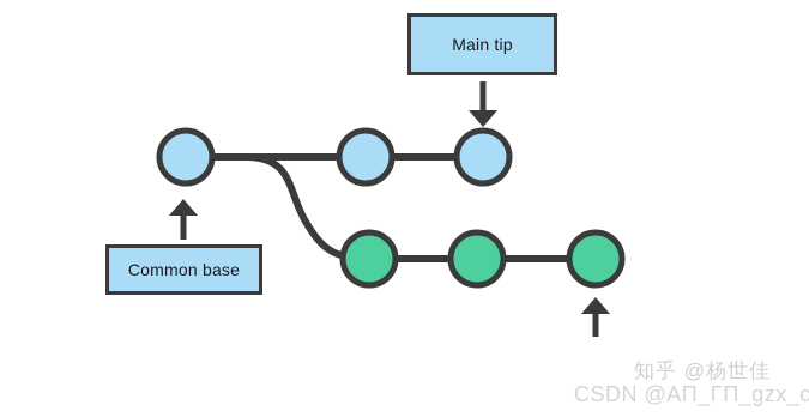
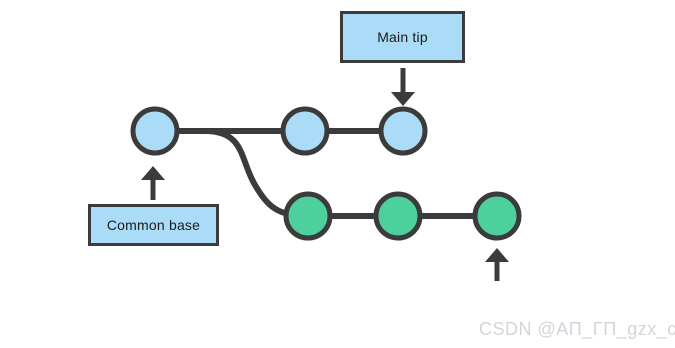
  Main tip
  Common base
- 知乎 @杨世佳
  CSDN @AΠ_ΓΠ_gzx_c
